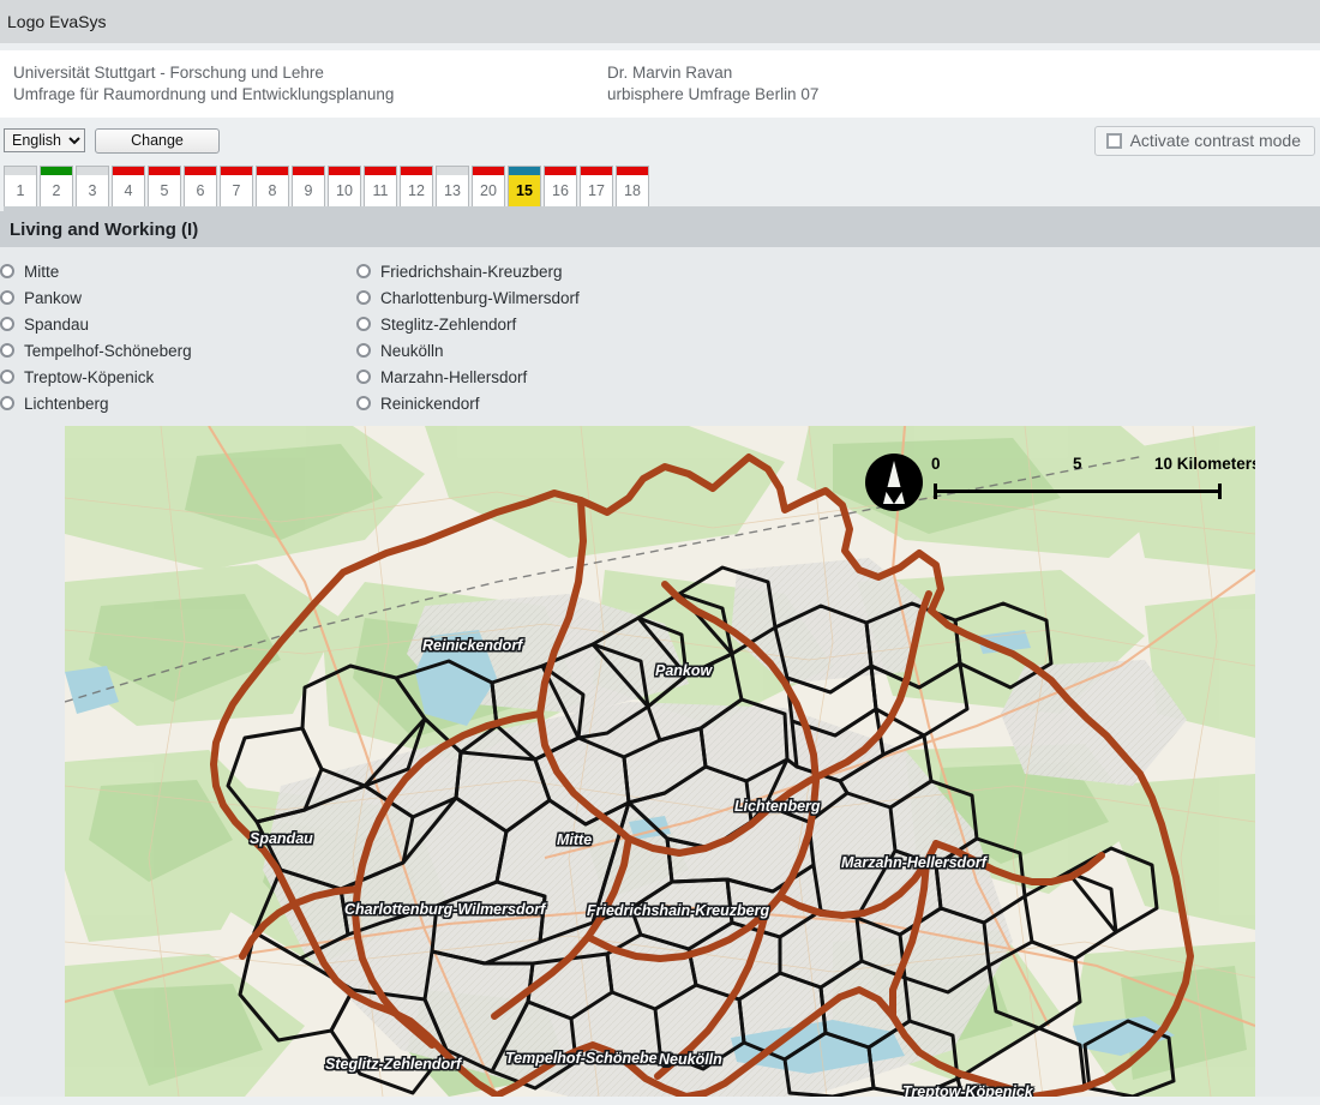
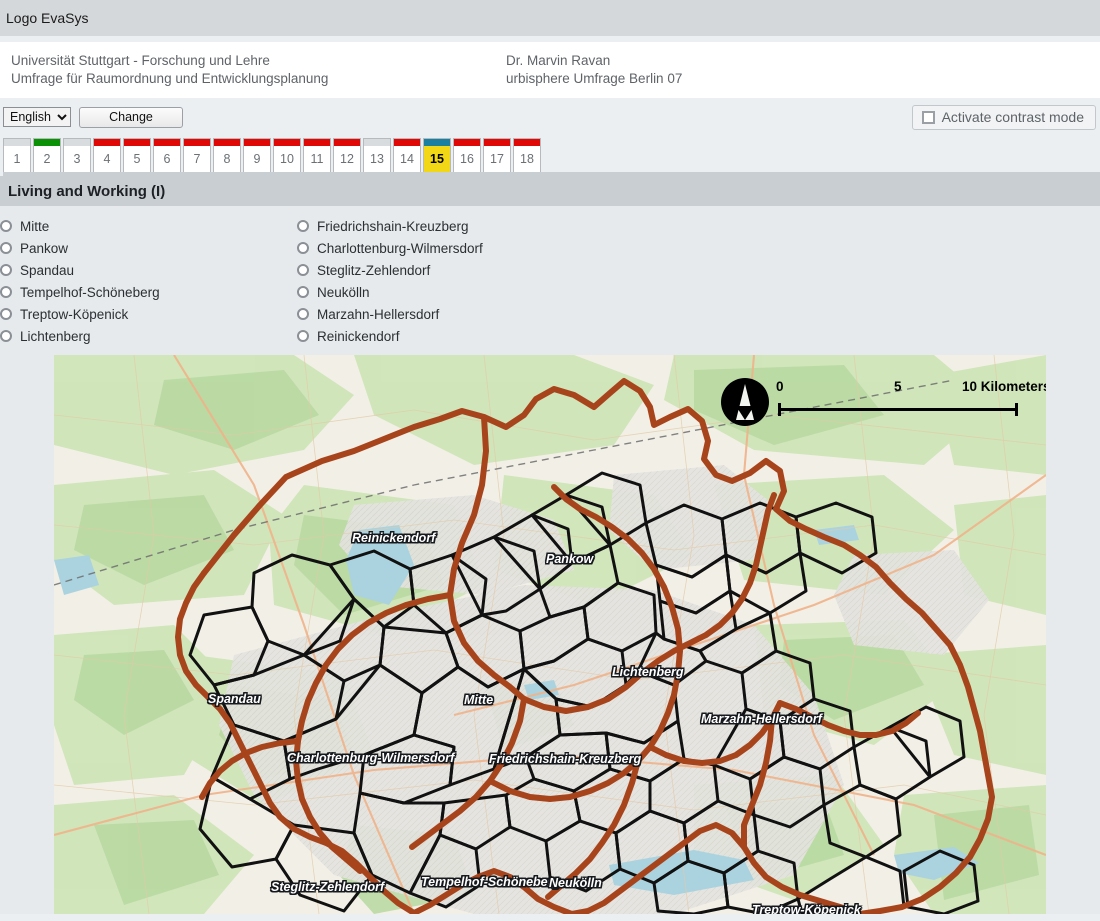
  Logo EvaSys
  Universität Stuttgart - Forschung und Lehre
  Umfrage für Raumordnung und Entwicklungsplanung
  Dr. Marvin Ravan
  urbisphere Umfrage Berlin 07
  English
  Change
  Activate contrast mode
  1
  2
  3
  4
  5
  6
  7
  8
  9
  10
  11
  12
  13
- 20
+ 14
  15
  16
  17
  18
  Living and Working (I)
  Mitte
  Pankow
  Spandau
  Tempelhof-Schöneberg
  Treptow-Köpenick
  Lichtenberg
  Friedrichshain-Kreuzberg
  Charlottenburg-Wilmersdorf
  Steglitz-Zehlendorf
  Neukölln
  Marzahn-Hellersdorf
  Reinickendorf
  0
  5
  10 Kilometer
  Reinickendorf
  Pankow
  Spandau
  Mitte
  Lichtenberg
  Marzahn-Hellersdorf
  Charlottenburg-Wilmersdorf
  Friedrichshain-Kreuzberg
  Steglitz-Zehlendorf
  Tempelhof-Schöneberg
  Neukölln
  Treptow-Köpenick
